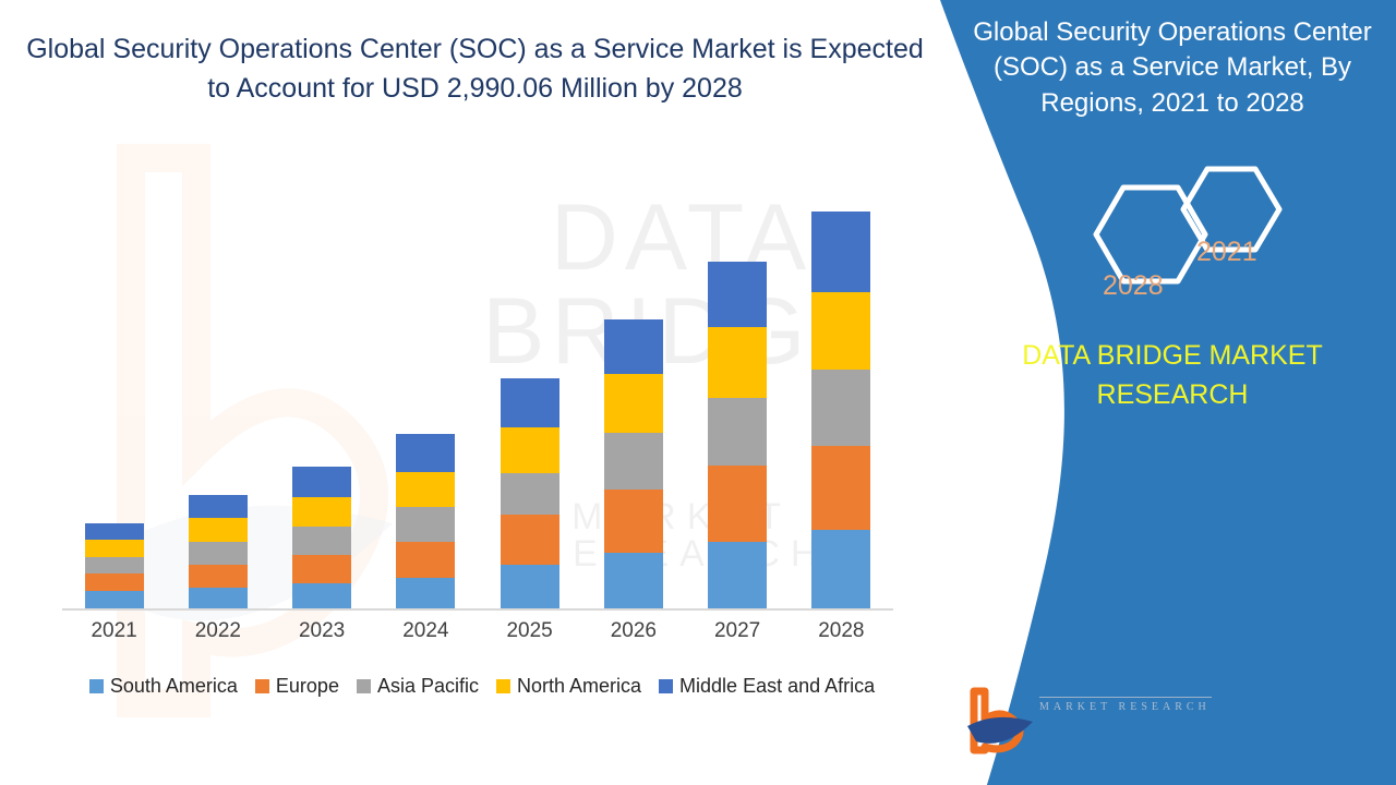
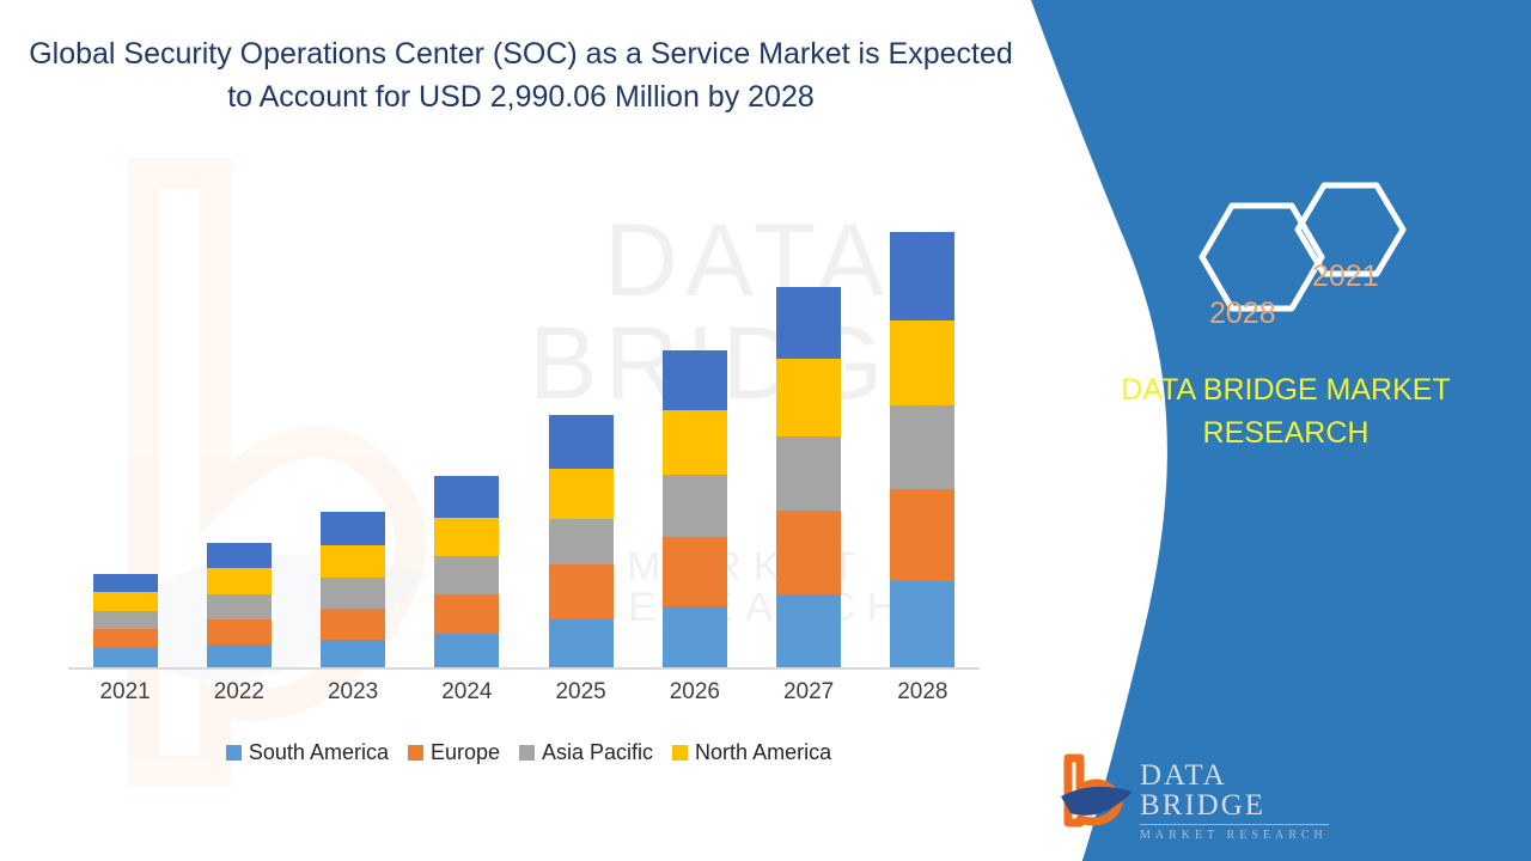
  DATA BRDG
  Global Security Operations Center (SOC) as a Service Market is Expected to Account for USD 2,990.06 Million by 2028
  2021
  2022
  2023
  2024
  2025
  2026
  2027
  2028
  South America
  Europe
  Asia Pacific
  North America
- Middle East and Africa
- Global Security Operations Center (SOC) as a Service Market, By Regions, 2021 to 2028
  2021
  2028
  DATA BRIDGE MARKET RESEARCH
+ DATA BRIDGE
  MARKET RESEARCH
